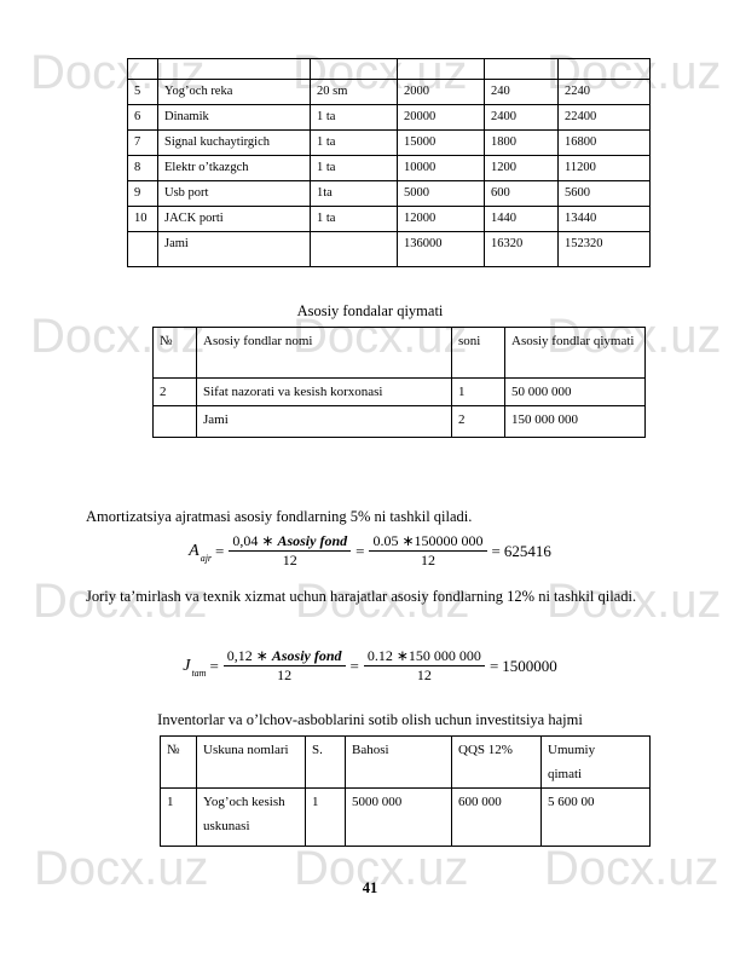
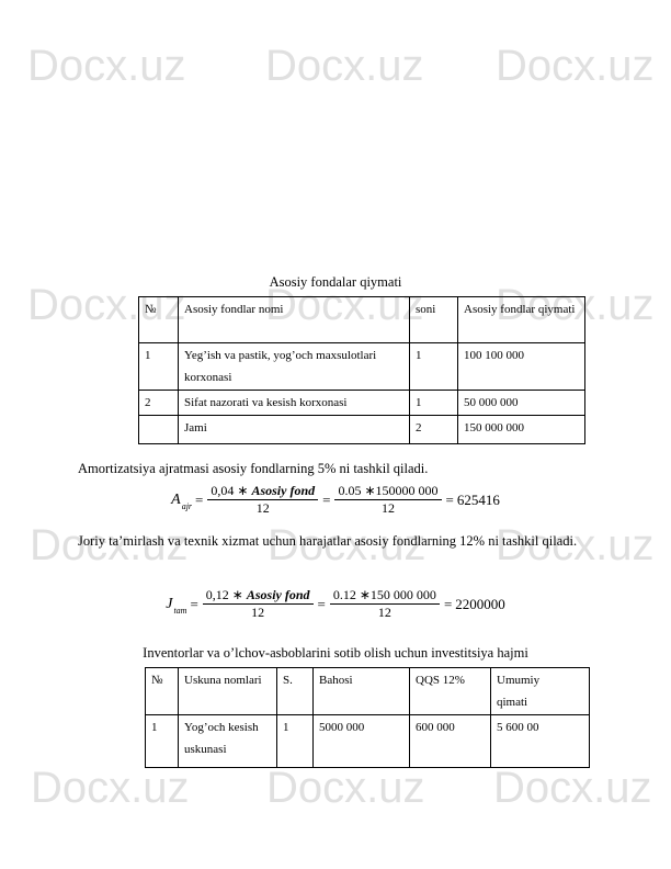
  Docx.uz
  Docx.uz
  Docx.uz
  Docx.uz
  Docx.uz
  Docx.uz
  Docx.uz
  Docx.uz
  Docx.uz
  Docx.uz
  Docx.uz
  Docx.uz
- 5	Yog’och reka	20 sm	2000	240	2240
- 6	Dinamik	1 ta	20000	2400	22400
- 7	Signal kuchaytirgich	1 ta	15000	1800	16800
- 8	Elektr o’tkazgch	1 ta	10000	1200	11200
- 9	Usb port	1ta	5000	600	5600
- 10	JACK porti	1 ta	12000	1440	13440
- 	Jami		136000	16320	152320
  Asosiy fondalar qiymati
  №	Asosiy fondlar nomi	soni	Asosiy fondlar qiymati
+ 1	Yeg’ish va pastik, yog’och maxsulotlari korxonasi	1	100 100 000
  2	Sifat nazorati va kesish korxonasi	1	50 000 000
  	Jami	2	150 000 000
  Amortizatsiya ajratmasi asosiy fondlarning 5% ni tashkil qiladi.
  A
  ajr
  =
  0,04 ∗ Asosiy fond
  12
  =
  0.05 ∗150000 000
  12
  =
  625416
  Joriy ta’mirlash va texnik xizmat uchun harajatlar asosiy fondlarning 12% ni tashkil qiladi.
  J
  tam
  =
  0,12 ∗ Asosiy fond
  12
  =
  0.12 ∗150 000 000
  12
  =
- 1500000
+ 2200000
  Inventorlar va o’lchov-asboblarini sotib olish uchun investitsiya hajmi
  №	Uskuna nomlari	S.	Bahosi	QQS 12%	Umumiy qimati
  1	Yog’och kesish uskunasi	1	5000 000	600 000	5 600 00
- 41
